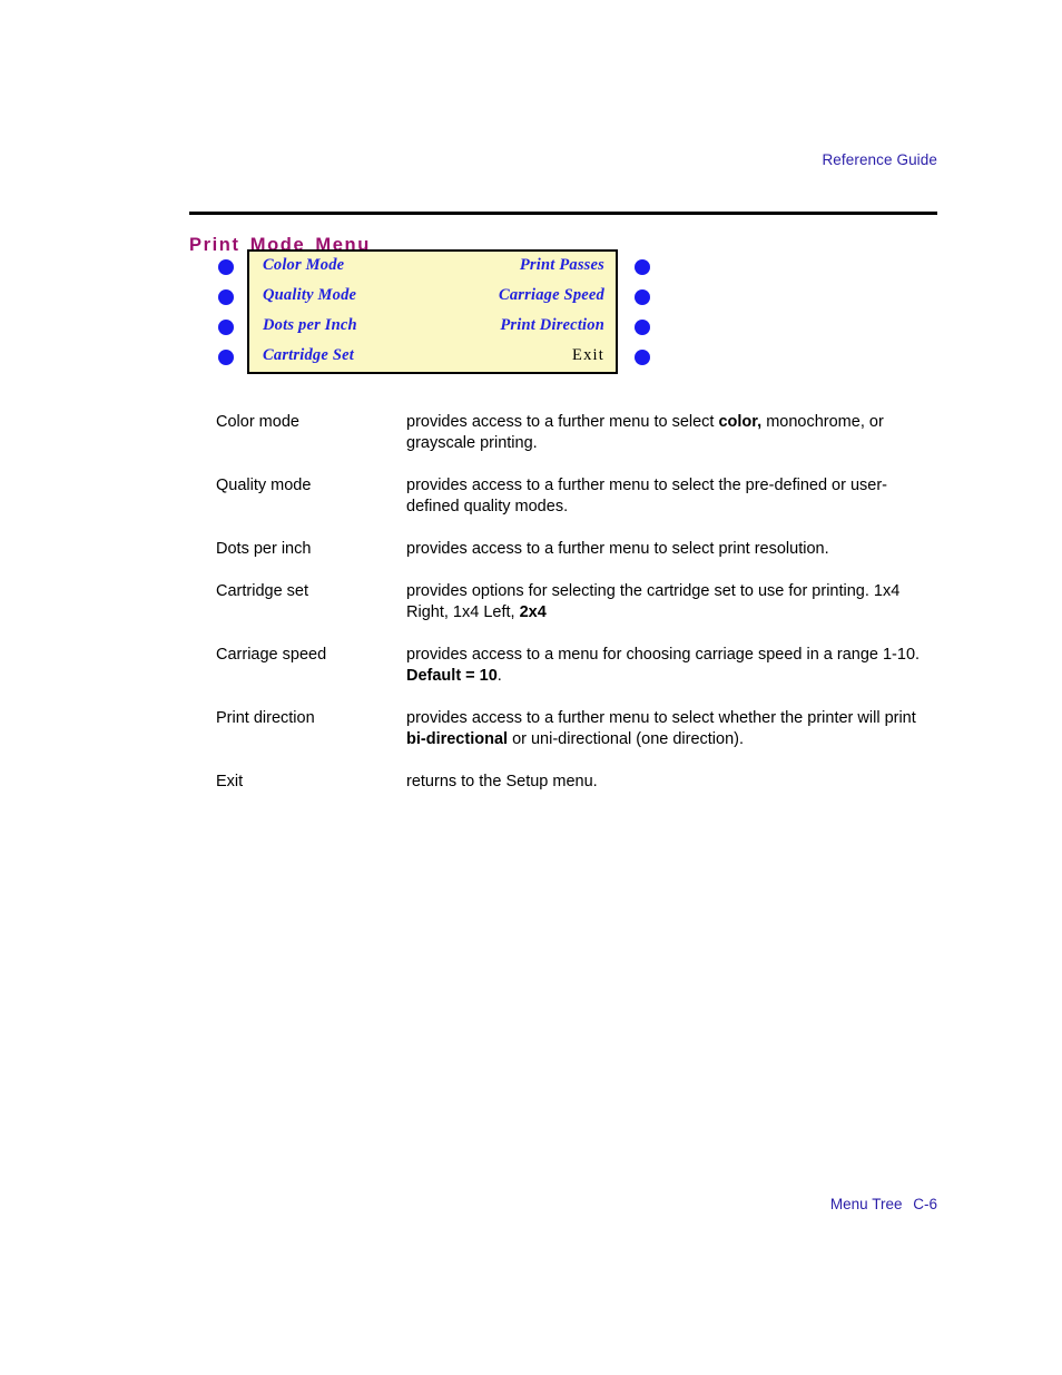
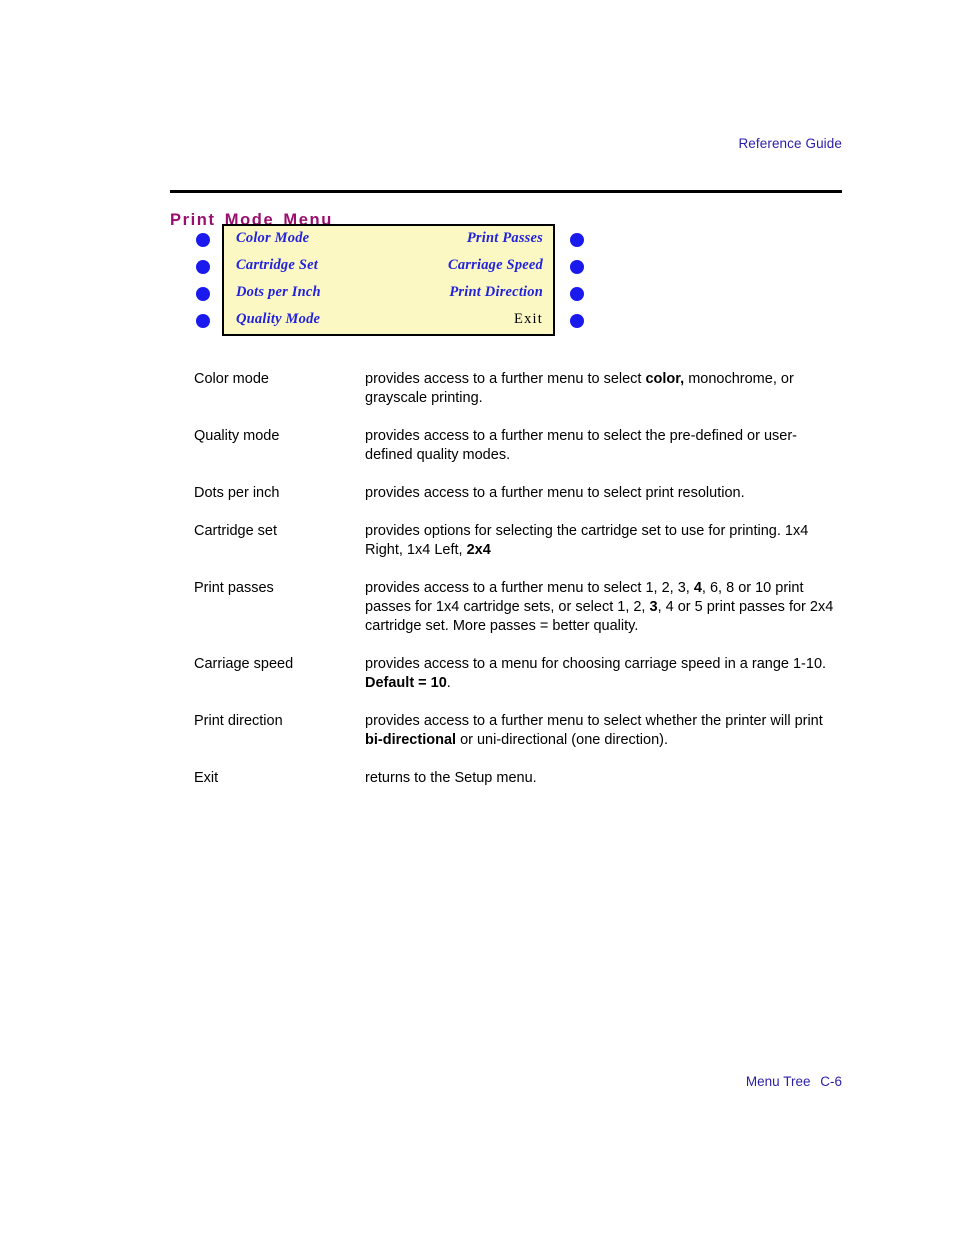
  Reference Guide
  Print Mode Menu
  Color Mode
  Print Passes
- Quality Mode
+ Cartridge Set
  Carriage Speed
  Dots per Inch
  Print Direction
- Cartridge Set
+ Quality Mode
  Exit
  Color mode
  provides access to a further menu to select color, monochrome, or grayscale printing.
  Quality mode
  provides access to a further menu to select the pre-defined or user-defined quality modes.
  Dots per inch
  provides access to a further menu to select print resolution.
  Cartridge set
  provides options for selecting the cartridge set to use for printing. 1x4 Right, 1x4 Left, 2x4
+ Print passes
+ provides access to a further menu to select 1, 2, 3, 4, 6, 8 or 10 print passes for 1x4 cartridge sets, or select 1, 2, 3, 4 or 5 print passes for 2x4 cartridge set. More passes = better quality.
  Carriage speed
  provides access to a menu for choosing carriage speed in a range 1-10. Default = 10.
  Print direction
  provides access to a further menu to select whether the printer will print bi-directional or uni-directional (one direction).
  Exit
  returns to the Setup menu.
  Menu Tree C-6
